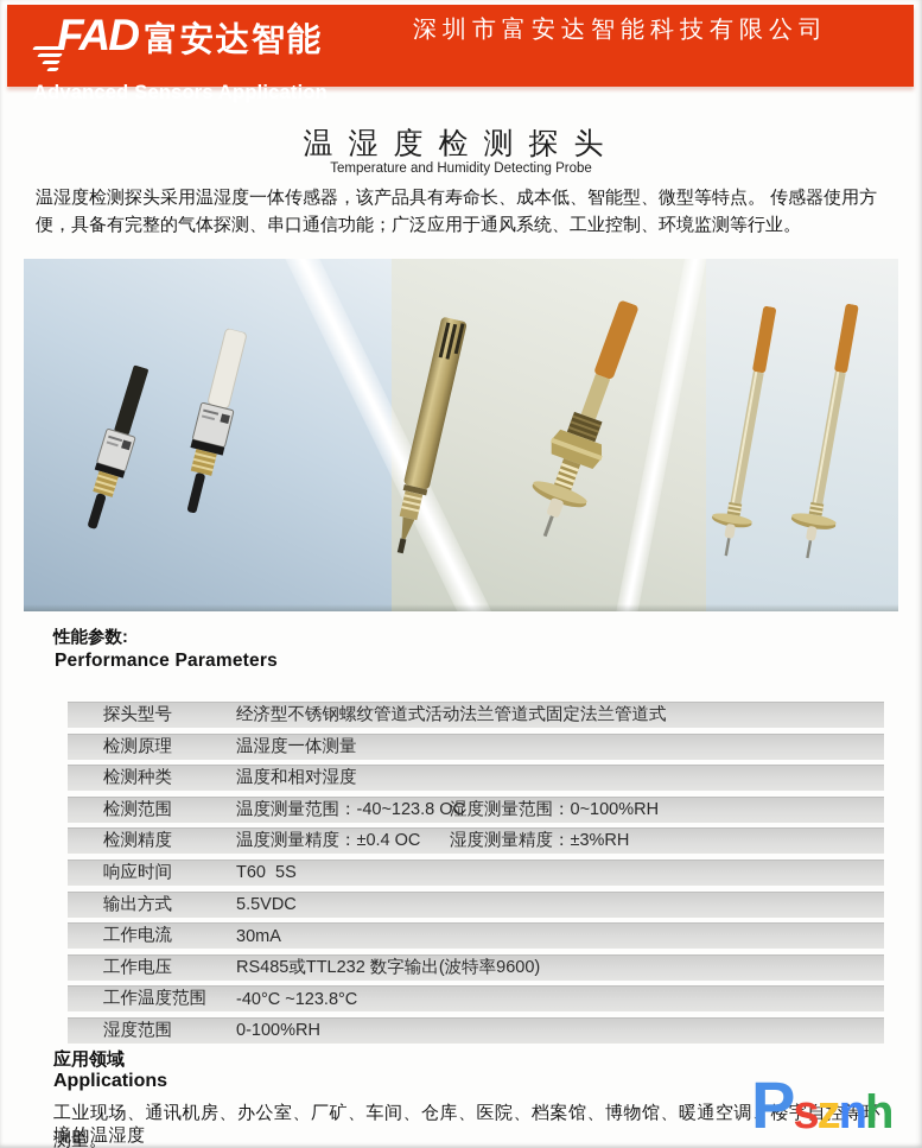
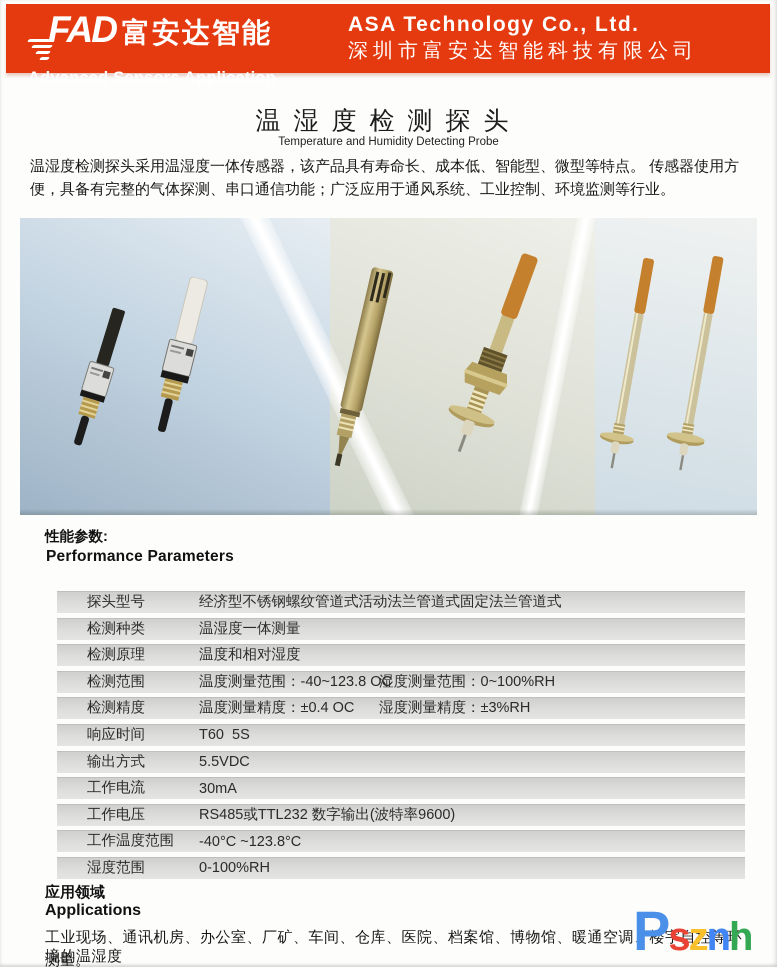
  FAD
  富安达智能
  Advanced Sensors Application
+ ASA Technology Co., Ltd.
  深圳市富安达智能科技有限公司
  温湿度检测探头
  Temperature and Humidity Detecting Probe
  温湿度检测探头采用温湿度一体传感器，该产品具有寿命长、成本低、智能型、微型等特点。 传感器使用方便，具备有完整的气体探测、串口通信功能；广泛应用于通风系统、工业控制、环境监测等行业。
  性能参数:
  Performance Parameters
  探头型号
  经济型不锈钢螺纹管道式活动法兰管道式固定法兰管道式
- 检测原理
+ 检测种类
  温湿度一体测量
- 检测种类
+ 检测原理
  温度和相对湿度
  检测范围
  温度测量范围：-40~123.8 OC
  湿度测量范围：0~100%RH
  检测精度
  温度测量精度：±0.4 OC
  湿度测量精度：±3%RH
  响应时间
  T60 5S
  输出方式
  5.5VDC
  工作电流
  30mA
  工作电压
  RS485或TTL232 数字输出(波特率9600)
  工作温度范围
  -40°C ~123.8°C
  湿度范围
  0-100%RH
  应用领域
  Applications
  工业现场、通讯机房、办公室、厂矿、车间、仓库、医院、档案馆、博物馆、暖通空调、楼宇自控等环境的温湿度
  测量。
  Psznh
